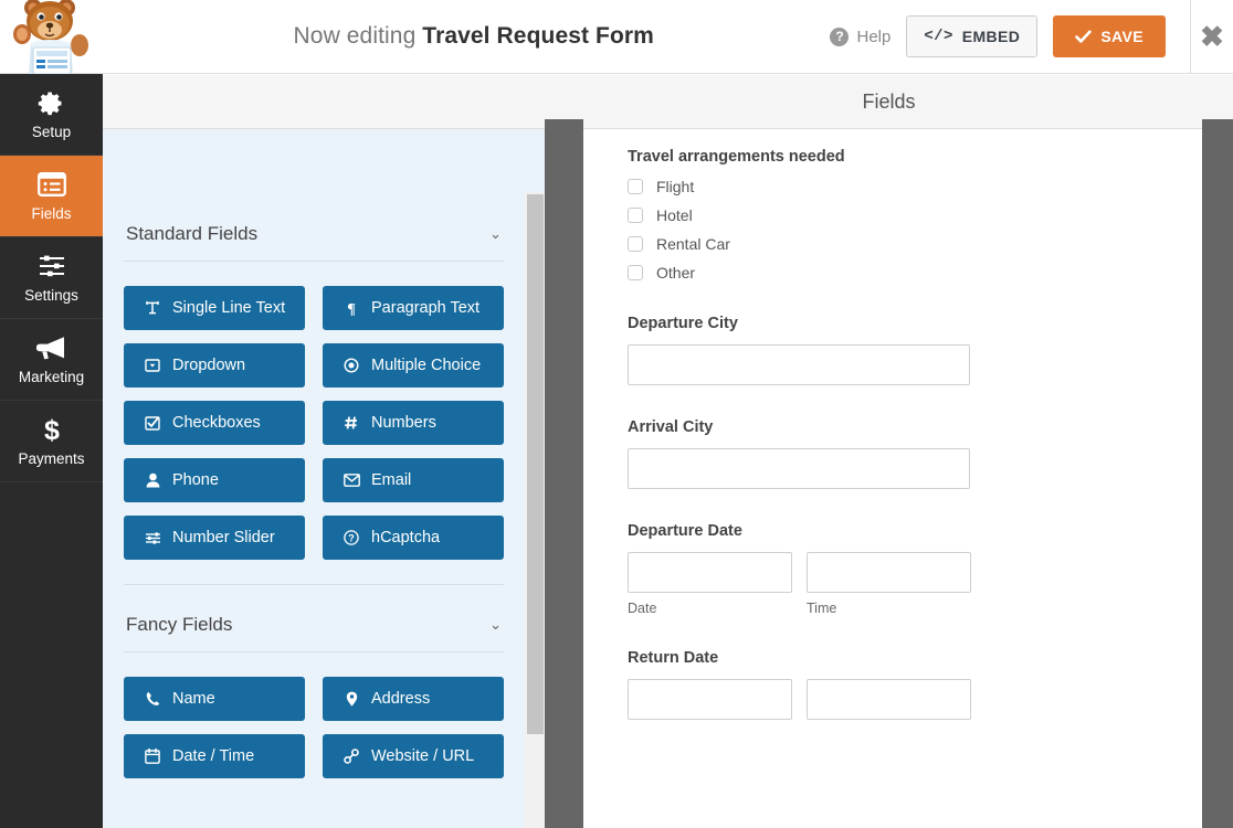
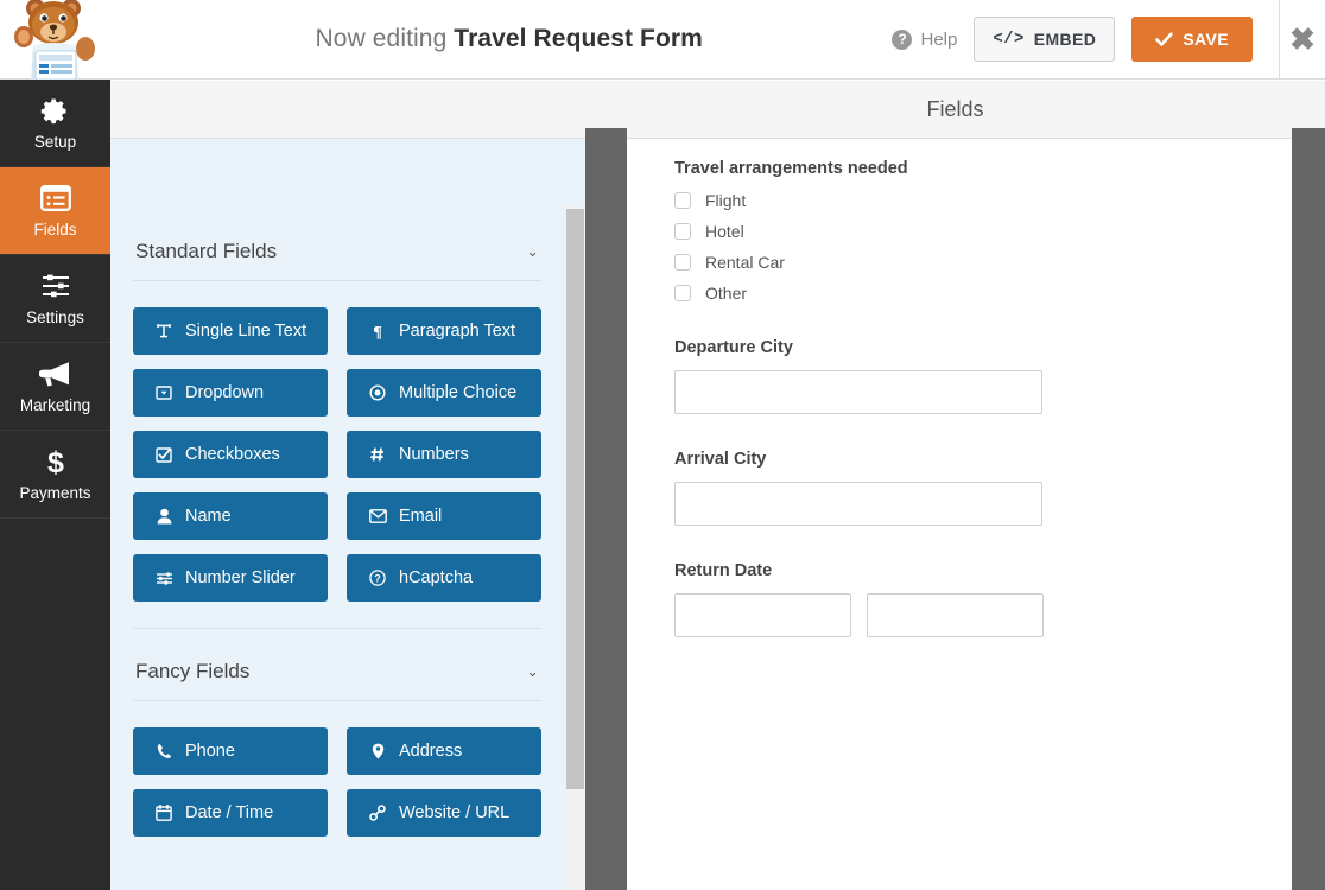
  Now editing Travel Request Form
  ?
  Help
  </>
  EMBED
  SAVE
  ✖
  Setup
  Fields
  Settings
  Marketing
  $
  Payments
  Fields
  Standard Fields
  ⌄
  Single Line Text
  ¶
  Paragraph Text
  Dropdown
  Multiple Choice
  Checkboxes
  Numbers
- Phone
+ Name
  Email
  Number Slider
  ?
  hCaptcha
  Fancy Fields
  ⌄
- Name
+ Phone
  Address
  Date / Time
  Website / URL
  Travel arrangements needed
  Flight
  Hotel
  Rental Car
  Other
  Departure City
  Arrival City
- Departure Date
- Date
- Time
  Return Date
